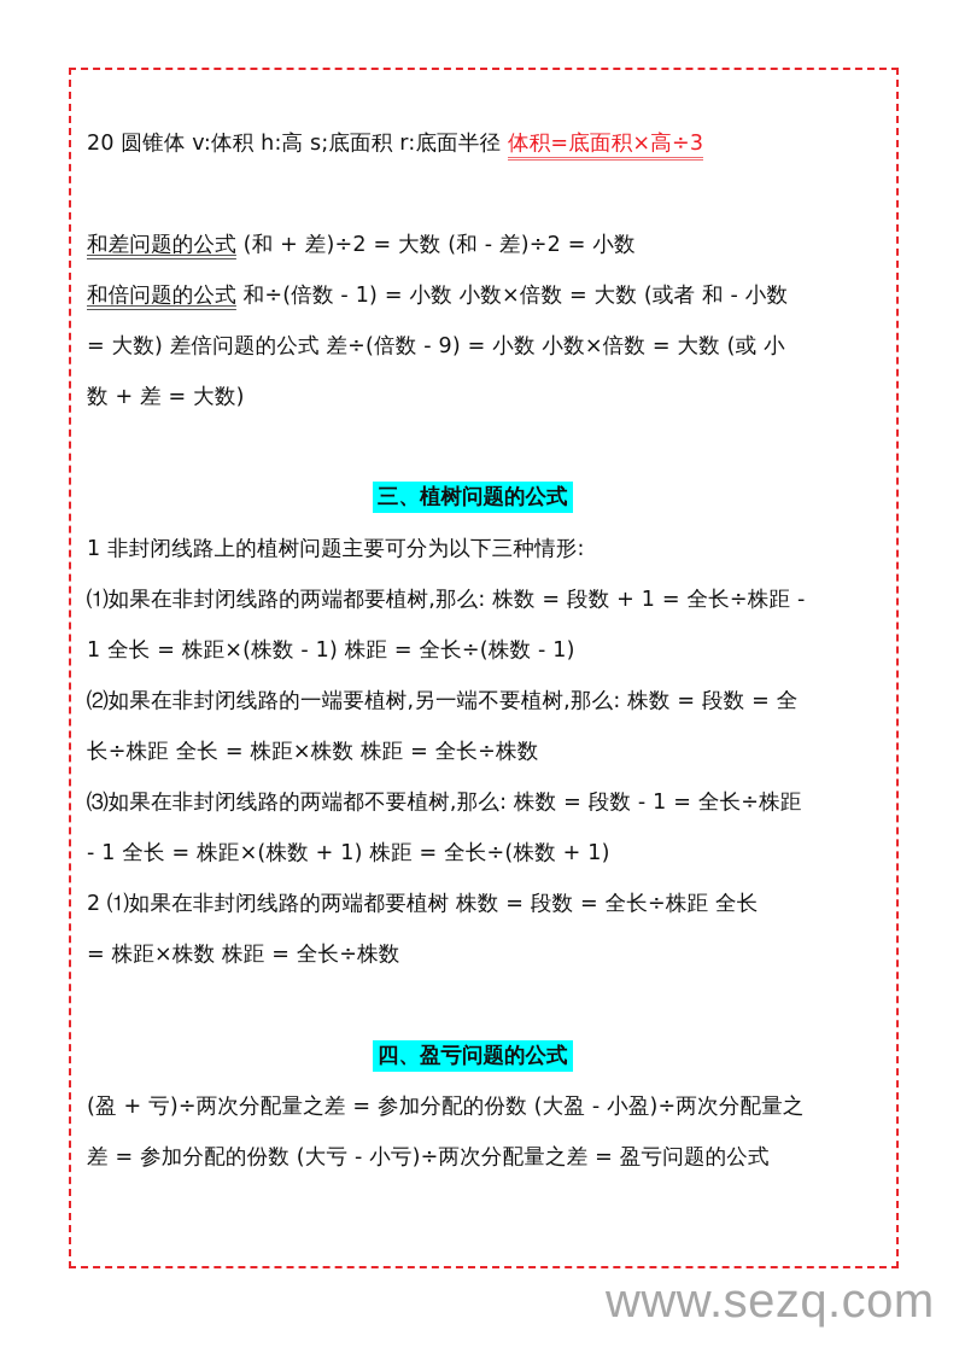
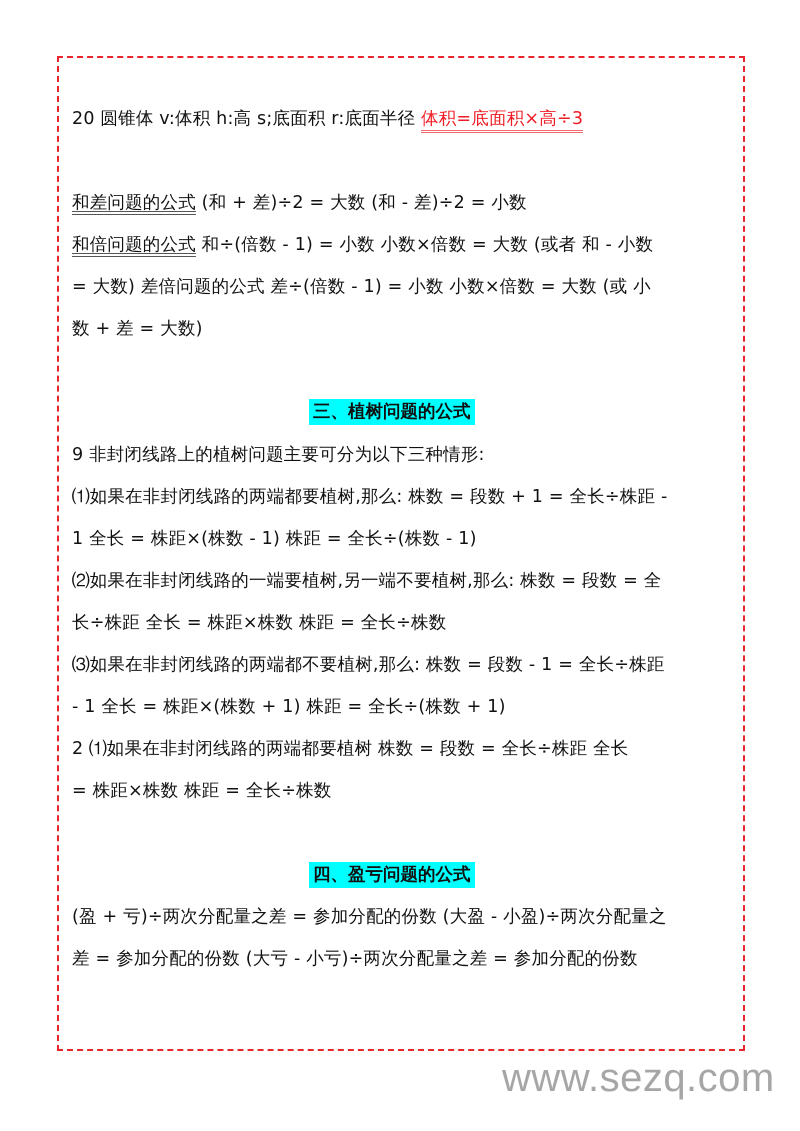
  20 圆锥体 v:体积 h:高 s;底面积 r:底面半径 体积=底面积×高÷3
  和差问题的公式 (和 + 差)÷2 = 大数 (和 - 差)÷2 = 小数
  和倍问题的公式 和÷(倍数 - 1) = 小数 小数×倍数 = 大数 (或者 和 - 小数
- = 大数) 差倍问题的公式 差÷(倍数 - 9) = 小数 小数×倍数 = 大数 (或 小
+ = 大数) 差倍问题的公式 差÷(倍数 - 1) = 小数 小数×倍数 = 大数 (或 小
  数 + 差 = 大数)
  三、植树问题的公式
- 1 非封闭线路上的植树问题主要可分为以下三种情形:
+ 9 非封闭线路上的植树问题主要可分为以下三种情形:
  ⑴如果在非封闭线路的两端都要植树,那么: 株数 = 段数 + 1 = 全长÷株距 -
  1 全长 = 株距×(株数 - 1) 株距 = 全长÷(株数 - 1)
  ⑵如果在非封闭线路的一端要植树,另一端不要植树,那么: 株数 = 段数 = 全
  长÷株距 全长 = 株距×株数 株距 = 全长÷株数
  ⑶如果在非封闭线路的两端都不要植树,那么: 株数 = 段数 - 1 = 全长÷株距
  - 1 全长 = 株距×(株数 + 1) 株距 = 全长÷(株数 + 1)
  2 ⑴如果在非封闭线路的两端都要植树 株数 = 段数 = 全长÷株距 全长
  = 株距×株数 株距 = 全长÷株数
  四、盈亏问题的公式
  (盈 + 亏)÷两次分配量之差 = 参加分配的份数 (大盈 - 小盈)÷两次分配量之
- 差 = 参加分配的份数 (大亏 - 小亏)÷两次分配量之差 = 盈亏问题的公式
+ 差 = 参加分配的份数 (大亏 - 小亏)÷两次分配量之差 = 参加分配的份数
  www.sezq.com
